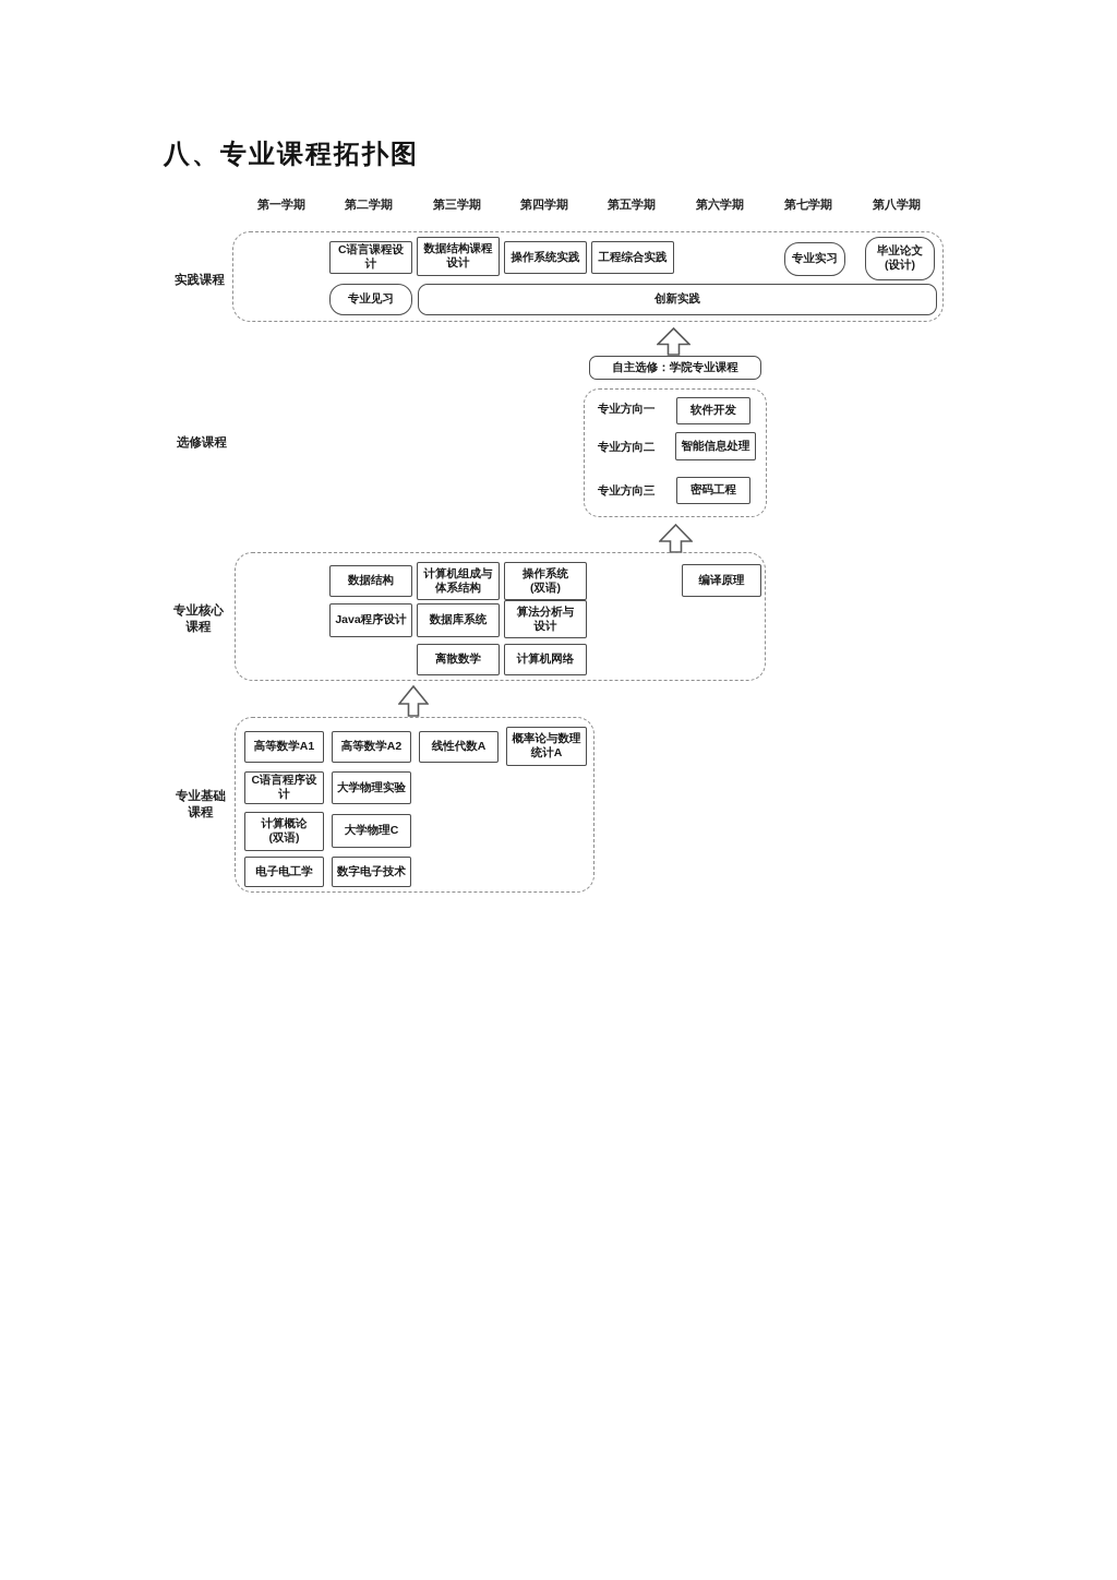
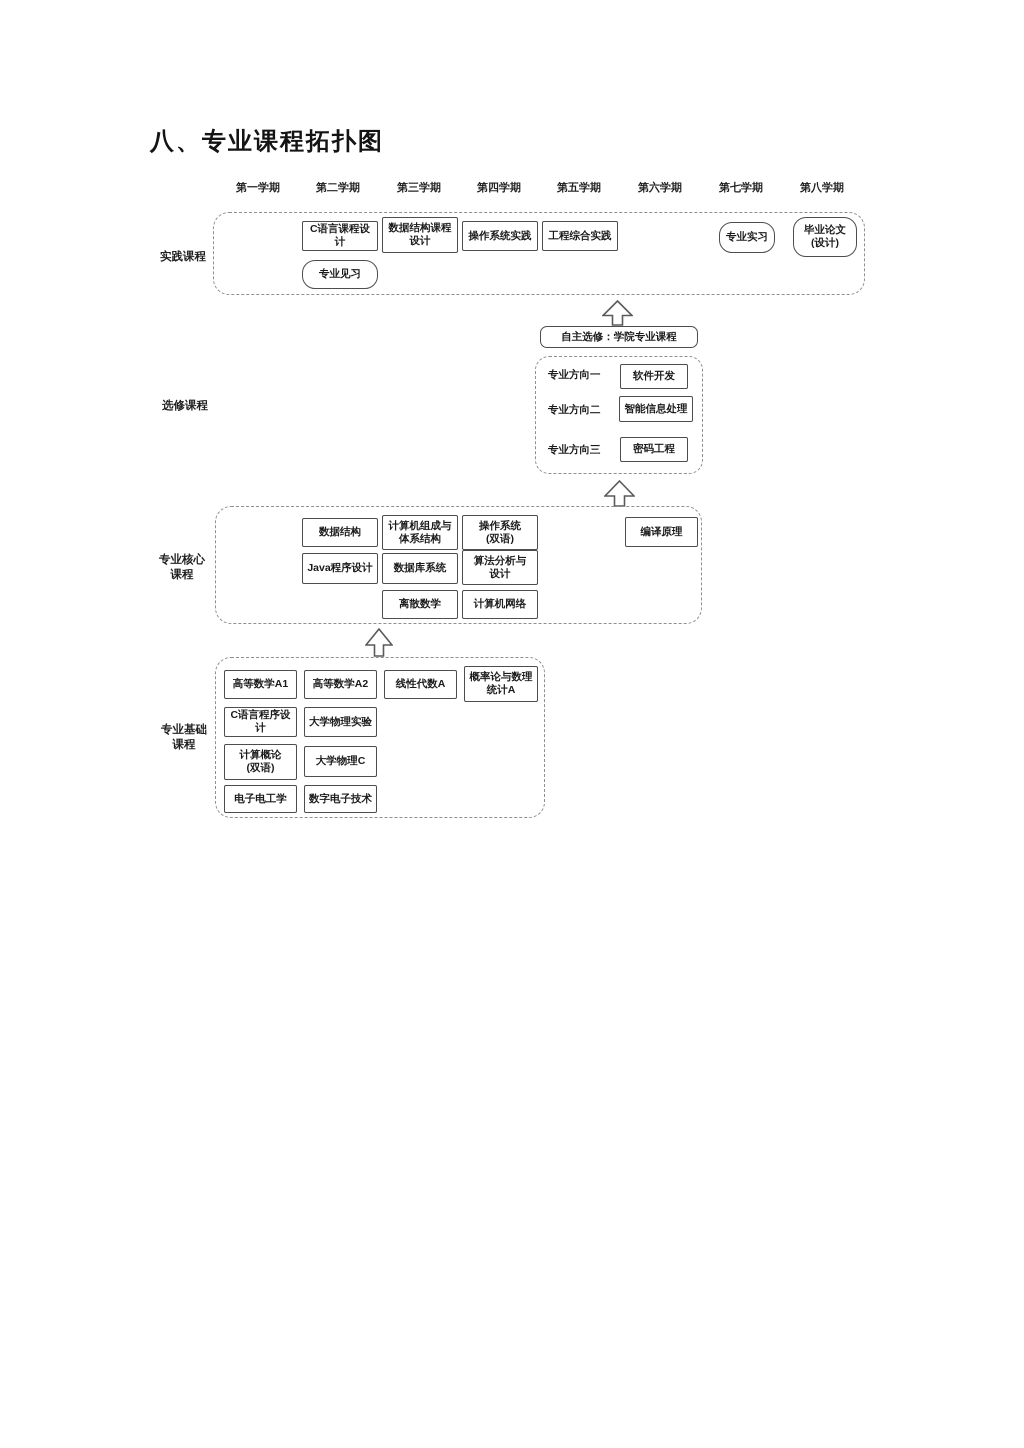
  八、专业课程拓扑图
  第一学期
  第二学期
  第三学期
  第四学期
  第五学期
  第六学期
  第七学期
  第八学期
  实践课程
  C语言课程设计
  数据结构课程
  设计
  操作系统实践
  工程综合实践
  专业实习
  毕业论文
  (设计)
  专业见习
- 创新实践
  自主选修：学院专业课程
  选修课程
  专业方向一
  软件开发
  专业方向二
  智能信息处理
  专业方向三
  密码工程
  专业核心
  课程
  数据结构
  计算机组成与
  体系结构
  操作系统
  (双语)
  编译原理
  Java程序设计
  数据库系统
  算法分析与
  设计
  离散数学
  计算机网络
  专业基础
  课程
  高等数学A1
  高等数学A2
  线性代数A
  概率论与数理
  统计A
  C语言程序设计
  大学物理实验
  计算概论
  (双语)
  大学物理C
  电子电工学
  数字电子技术
